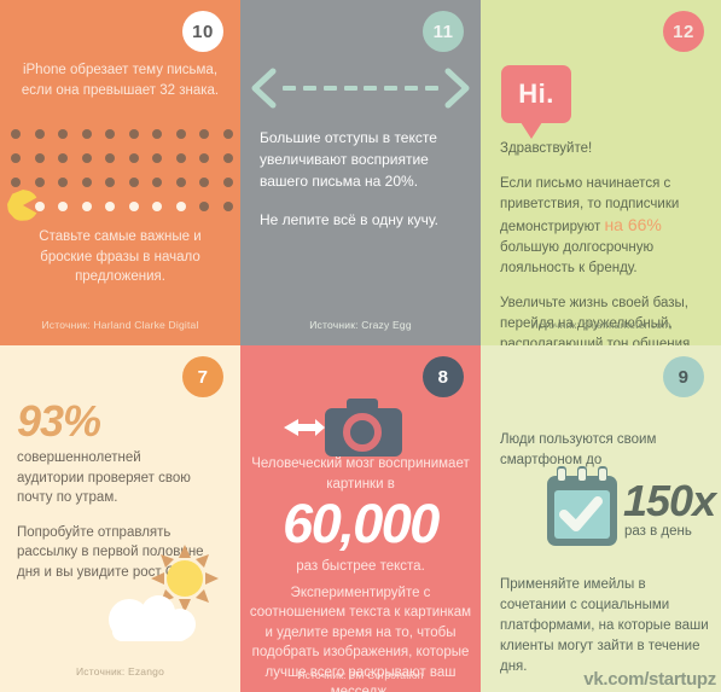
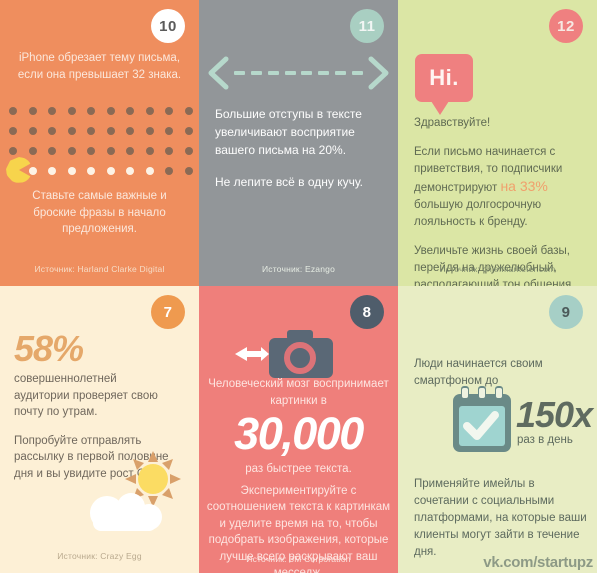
  10
  iPhone обрезает тему письма, если она превышает 32 знака.
  Ставьте самые важные и броские фразы в начало предложения.
  Источник: Harland Clarke Digital
  11
  Большие отступы в тексте увеличивают восприятие вашего письма на 20%.
  Не лепите всё в одну кучу.
- Источник: Crazy Egg
+ Источник: Ezango
  12
  Hi.
  Здравствуйте!
- Если письмо начинается с приветствия, то подписчики демонстрируют на 66% большую долгосрочную лояльность к бренду.
+ Если письмо начинается с приветствия, то подписчики демонстрируют на 33% большую долгосрочную лояльность к бренду.
  Увеличьте жизнь своей базы, перейдя на дружелюбный, располагающий тон общения.
  Источник: chiefmarketer.com
  7
- 93%
+ 58%
  совершеннолетней аудитории проверяет свою почту по утрам.
  Попробуйте отправлять рассылку в первой половне дня и вы увидите рост
- Источник: Ezango
+ Источник: Crazy Egg
  8
  Человеческий мозг воспринимает картинки в
- 60,000
+ 30,000
  раз быстрее текста.
  Экспериментируйте с соотношением текста к картинкам и уделите время на то, чтобы подобрать изображения, которые лучше всего раскрывают ваш
  Источник: 3M Corporation
  9
- Люди пользуются своим смартфоном до
+ Люди начинается своим смартфоном до
  150x
  раз в день
  Применяйте имейлы в сочетании с социальными платформами, на которые ваши клиенты могут зайти в течение дня.
  vk.com/startupz
